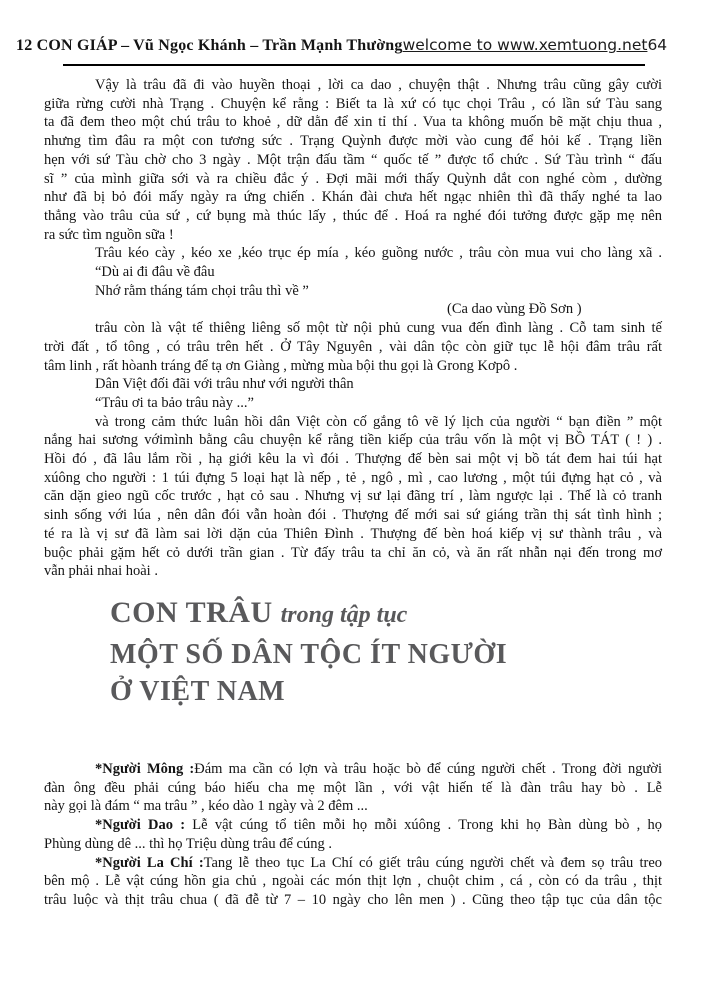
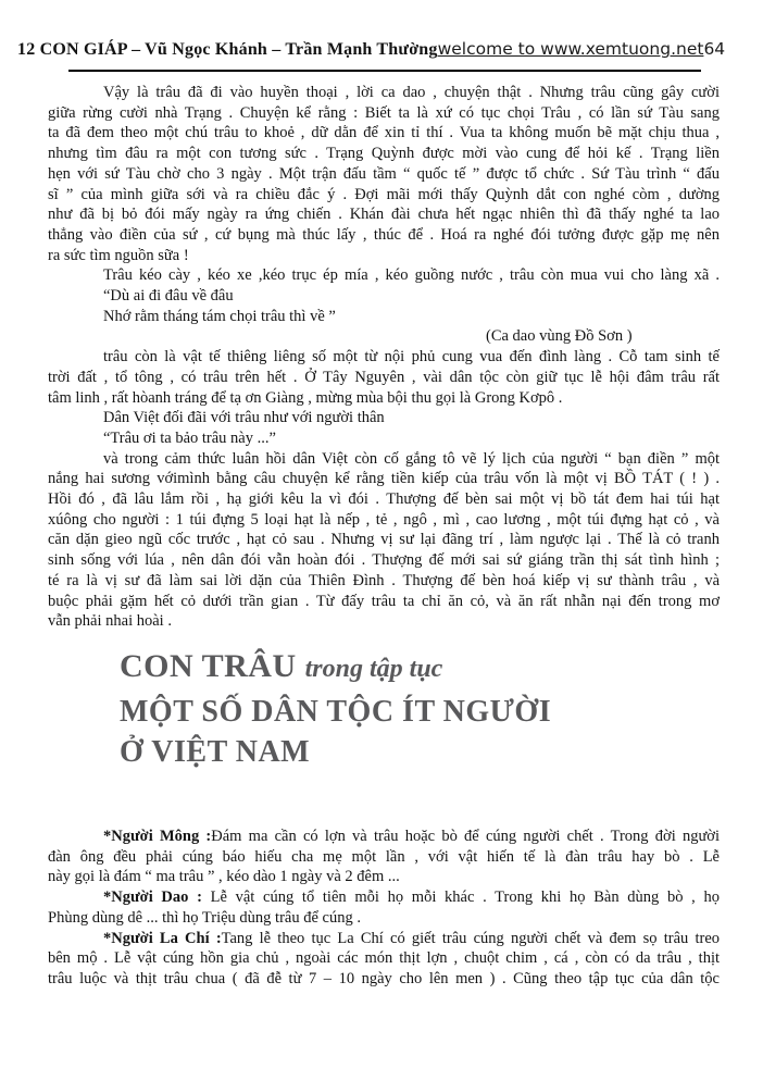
  12 CON GIÁP – Vũ Ngọc Khánh – Trần Mạnh Thường
  welcome to www.xemtuong.net64
  Vậy là trâu đã đi vào huyền thoại , lời ca dao , chuyện thật . Nhưng trâu cũng gây cười
  giữa rừng cười nhà Trạng . Chuyện kể rằng : Biết ta là xứ có tục chọi Trâu , có lần sứ Tàu sang
  ta đã đem theo một chú trâu to khoẻ , dữ dằn để xin tỉ thí . Vua ta không muốn bẽ mặt chịu thua ,
  nhưng tìm đâu ra một con tương sức . Trạng Quỳnh được mời vào cung để hỏi kế . Trạng liền
  hẹn với sứ Tàu chờ cho 3 ngày . Một trận đấu tầm “ quốc tế ” được tổ chức . Sứ Tàu trình “ đấu
  sĩ ” của mình giữa sới và ra chiều đắc ý . Đợi mãi mới thấy Quỳnh dắt con nghé còm , dường
  như đã bị bỏ đói mấy ngày ra ứng chiến . Khán đài chưa hết ngạc nhiên thì đã thấy nghé ta lao
- thẳng vào trâu của sứ , cứ bụng mà thúc lấy , thúc để . Hoá ra nghé đói tưởng được gặp mẹ nên
+ thẳng vào điền của sứ , cứ bụng mà thúc lấy , thúc để . Hoá ra nghé đói tưởng được gặp mẹ nên
  ra sức tìm nguồn sữa !
  Trâu kéo cày , kéo xe ,kéo trục ép mía , kéo guồng nước , trâu còn mua vui cho làng xã .
  “Dù ai đi đâu về đâu
  Nhớ rằm tháng tám chọi trâu thì về ”
  (Ca dao vùng Đồ Sơn )
  trâu còn là vật tế thiêng liêng số một từ nội phủ cung vua đến đình làng . Cỗ tam sinh tế
  trời đất , tổ tông , có trâu trên hết . Ở Tây Nguyên , vài dân tộc còn giữ tục lễ hội đâm trâu rất
  tâm linh , rất hòanh tráng để tạ ơn Giàng , mừng mùa bội thu gọi là Grong Kơpô .
  Dân Việt đối đãi với trâu như với người thân
  “Trâu ơi ta bảo trâu này ...”
  và trong cảm thức luân hồi dân Việt còn cố gắng tô vẽ lý lịch của người “ bạn điền ” một
  nắng hai sương vớimình bằng câu chuyện kể rằng tiền kiếp của trâu vốn là một vị BỒ TÁT ( ! ) .
  Hồi đó , đã lâu lắm rồi , hạ giới kêu la vì đói . Thượng đế bèn sai một vị bồ tát đem hai túi hạt
  xúông cho người : 1 túi đựng 5 loại hạt là nếp , tẻ , ngô , mì , cao lương , một túi đựng hạt cỏ , và
  căn dặn gieo ngũ cốc trước , hạt cỏ sau . Nhưng vị sư lại đãng trí , làm ngược lại . Thế là cỏ tranh
  sinh sống với lúa , nên dân đói vẫn hoàn đói . Thượng đế mới sai sứ giáng trần thị sát tình hình ;
  té ra là vị sư đã làm sai lời dặn của Thiên Đình . Thượng đế bèn hoá kiếp vị sư thành trâu , và
  buộc phải gặm hết cỏ dưới trần gian . Từ đấy trâu ta chỉ ăn cỏ, và ăn rất nhẫn nại đến trong mơ
  vẫn phải nhai hoài .
  CON TRÂU trong tập tục
  MỘT SỐ DÂN TỘC ÍT NGƯỜI
  Ở VIỆT NAM
  *Người Mông :Đám ma cần có lợn và trâu hoặc bò để cúng người chết . Trong đời người
  đàn ông đều phải cúng báo hiếu cha mẹ một lần , với vật hiến tế là đàn trâu hay bò . Lễ
  này gọi là đám “ ma trâu ” , kéo dào 1 ngày và 2 đêm ...
- *Người Dao : Lễ vật cúng tổ tiên mỗi họ mỗi xúông . Trong khi họ Bàn dùng bò , họ
+ *Người Dao : Lễ vật cúng tổ tiên mỗi họ mỗi khác . Trong khi họ Bàn dùng bò , họ
  Phùng dùng dê ... thì họ Triệu dùng trâu để cúng .
  *Người La Chí :Tang lễ theo tục La Chí có giết trâu cúng người chết và đem sọ trâu treo
  bên mộ . Lễ vật cúng hồn gia chủ , ngoài các món thịt lợn , chuột chim , cá , còn có da trâu , thịt
  trâu luộc và thịt trâu chua ( đã đễ từ 7 – 10 ngày cho lên men ) . Cũng theo tập tục của dân tộc
